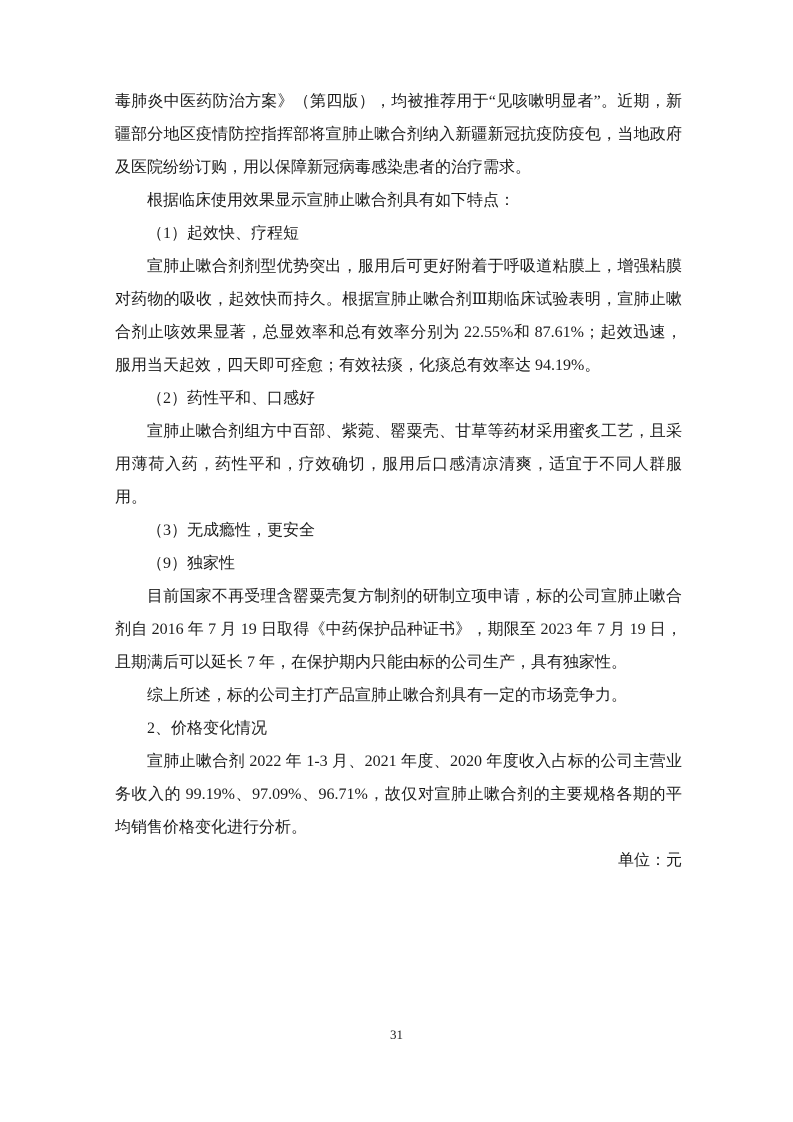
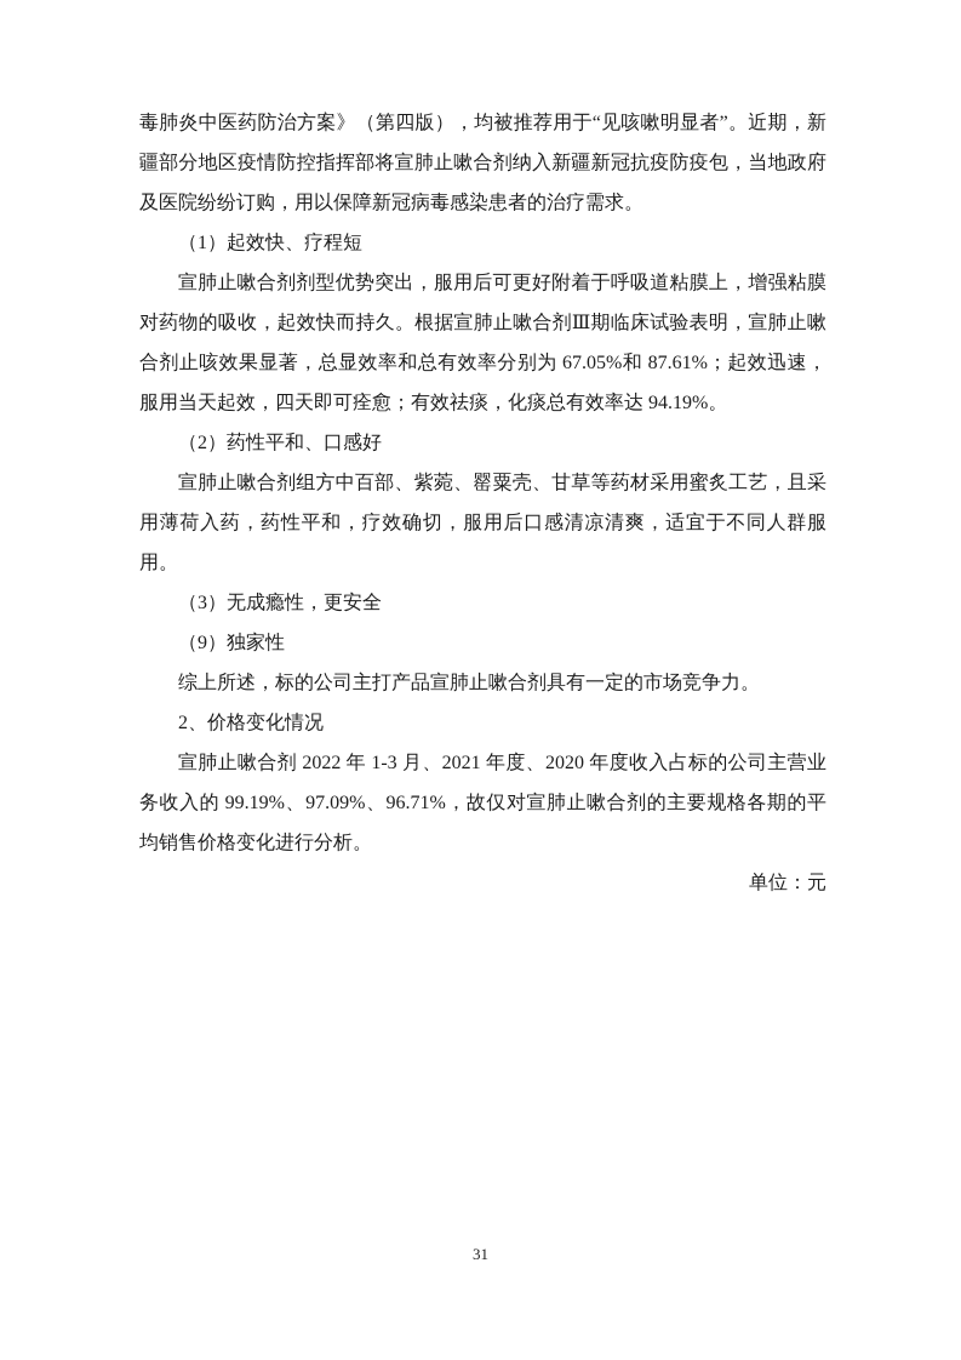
  毒肺炎中医药防治方案》（第四版），均被推荐用于“见咳嗽明显者”。近期，新疆部分地区疫情防控指挥部将宣肺止嗽合剂纳入新疆新冠抗疫防疫包，当地政府及医院纷纷订购，用以保障新冠病毒感染患者的治疗需求。
- 根据临床使用效果显示宣肺止嗽合剂具有如下特点：
  （1）起效快、疗程短
- 宣肺止嗽合剂剂型优势突出，服用后可更好附着于呼吸道粘膜上，增强粘膜对药物的吸收，起效快而持久。根据宣肺止嗽合剂Ⅲ期临床试验表明，宣肺止嗽合剂止咳效果显著，总显效率和总有效率分别为 22.55%和 87.61%；起效迅速，服用当天起效，四天即可痊愈；有效祛痰，化痰总有效率达 94.19%。
+ 宣肺止嗽合剂剂型优势突出，服用后可更好附着于呼吸道粘膜上，增强粘膜对药物的吸收，起效快而持久。根据宣肺止嗽合剂Ⅲ期临床试验表明，宣肺止嗽合剂止咳效果显著，总显效率和总有效率分别为 67.05%和 87.61%；起效迅速，服用当天起效，四天即可痊愈；有效祛痰，化痰总有效率达 94.19%。
  （2）药性平和、口感好
  宣肺止嗽合剂组方中百部、紫菀、罂粟壳、甘草等药材采用蜜炙工艺，且采用薄荷入药，药性平和，疗效确切，服用后口感清凉清爽，适宜于不同人群服用。
  （3）无成瘾性，更安全
  （9）独家性
- 目前国家不再受理含罂粟壳复方制剂的研制立项申请，标的公司宣肺止嗽合剂自 2016 年 7 月 19 日取得《中药保护品种证书》，期限至 2023 年 7 月 19 日，且期满后可以延长 7 年，在保护期内只能由标的公司生产，具有独家性。
  综上所述，标的公司主打产品宣肺止嗽合剂具有一定的市场竞争力。
  2、价格变化情况
  宣肺止嗽合剂 2022 年 1-3 月、2021 年度、2020 年度收入占标的公司主营业务收入的 99.19%、97.09%、96.71%，故仅对宣肺止嗽合剂的主要规格各期的平均销售价格变化进行分析。
  单位：元
  31
